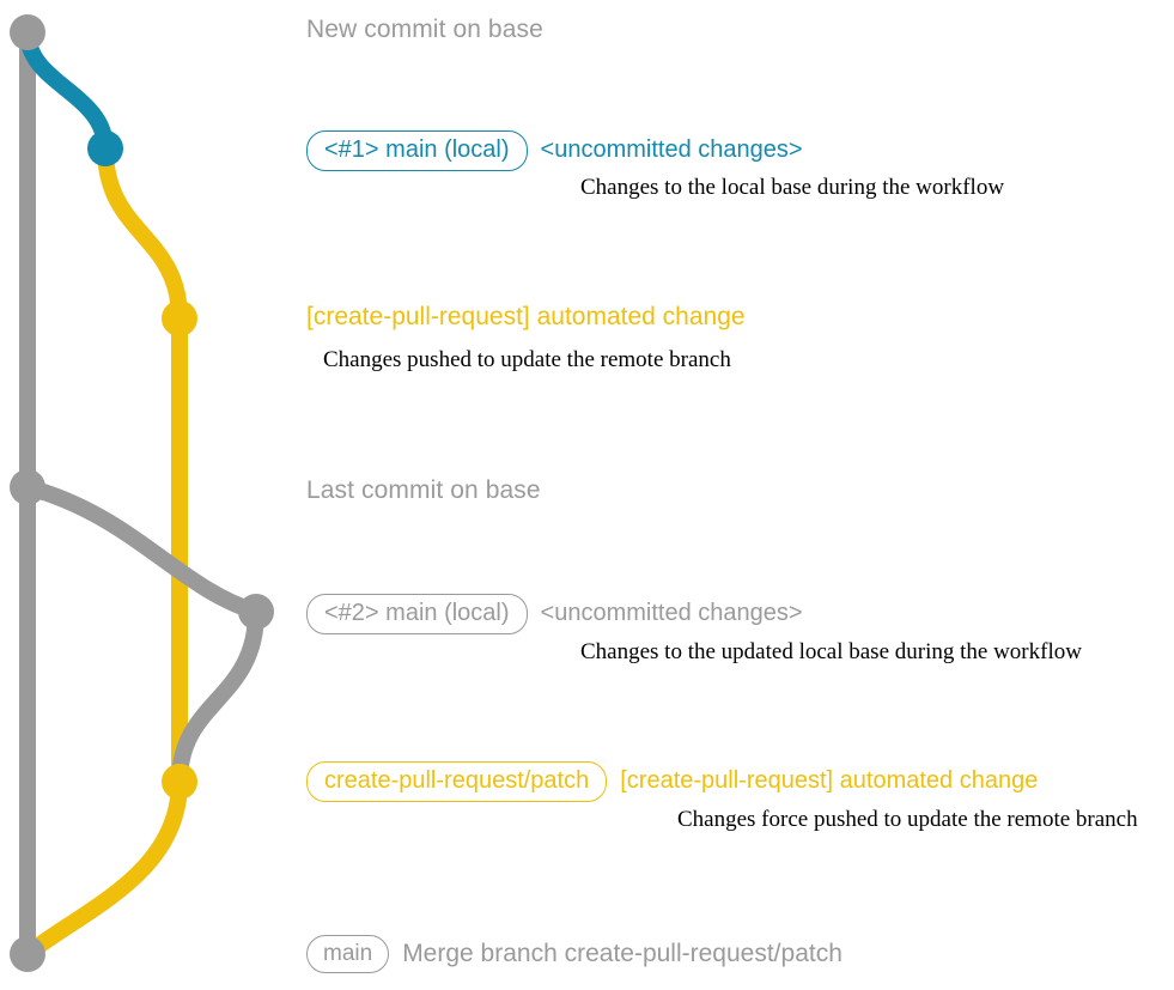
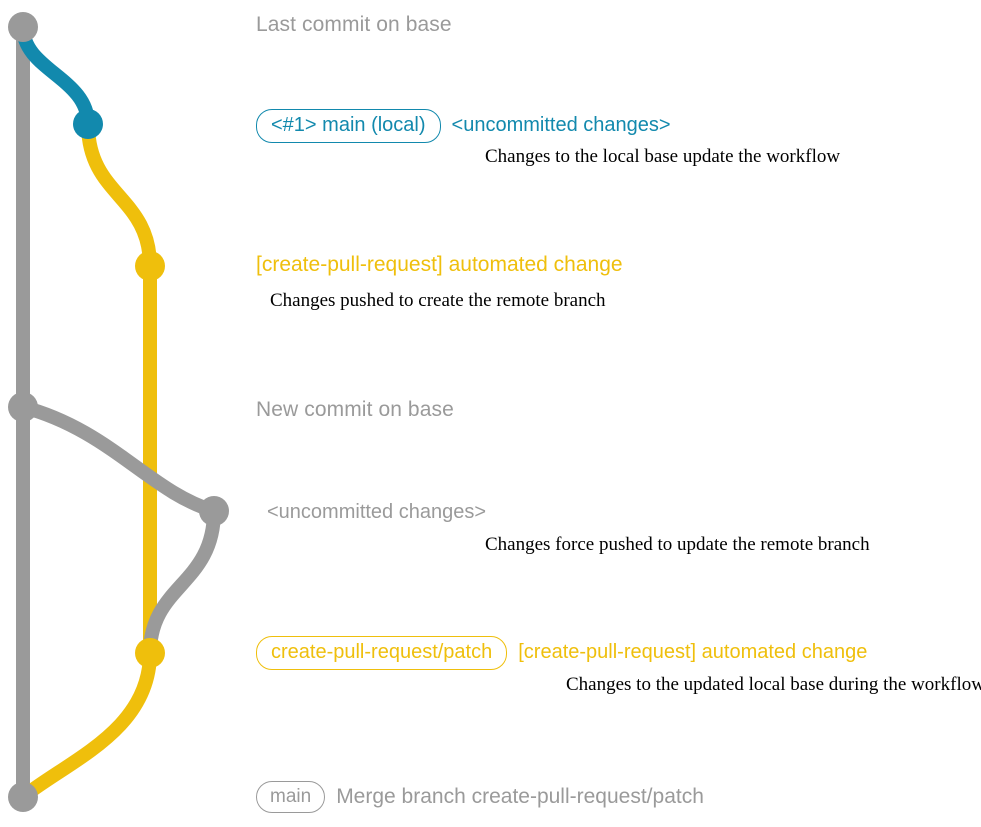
- New commit on base
+ Last commit on base
  <#1> main (local)
  <uncommitted changes>
- Changes to the local base during the workflow
+ Changes to the local base update the workflow
  [create-pull-request] automated change
- Changes pushed to update the remote branch
+ Changes pushed to create the remote branch
- Last commit on base
+ New commit on base
- <#2> main (local)
  <uncommitted changes>
- Changes to the updated local base during the workflow
+ Changes force pushed to update the remote branch
  create-pull-request/patch
  [create-pull-request] automated change
- Changes force pushed to update the remote branch
+ Changes to the updated local base during the workflow
  main
  Merge branch create-pull-request/patch
